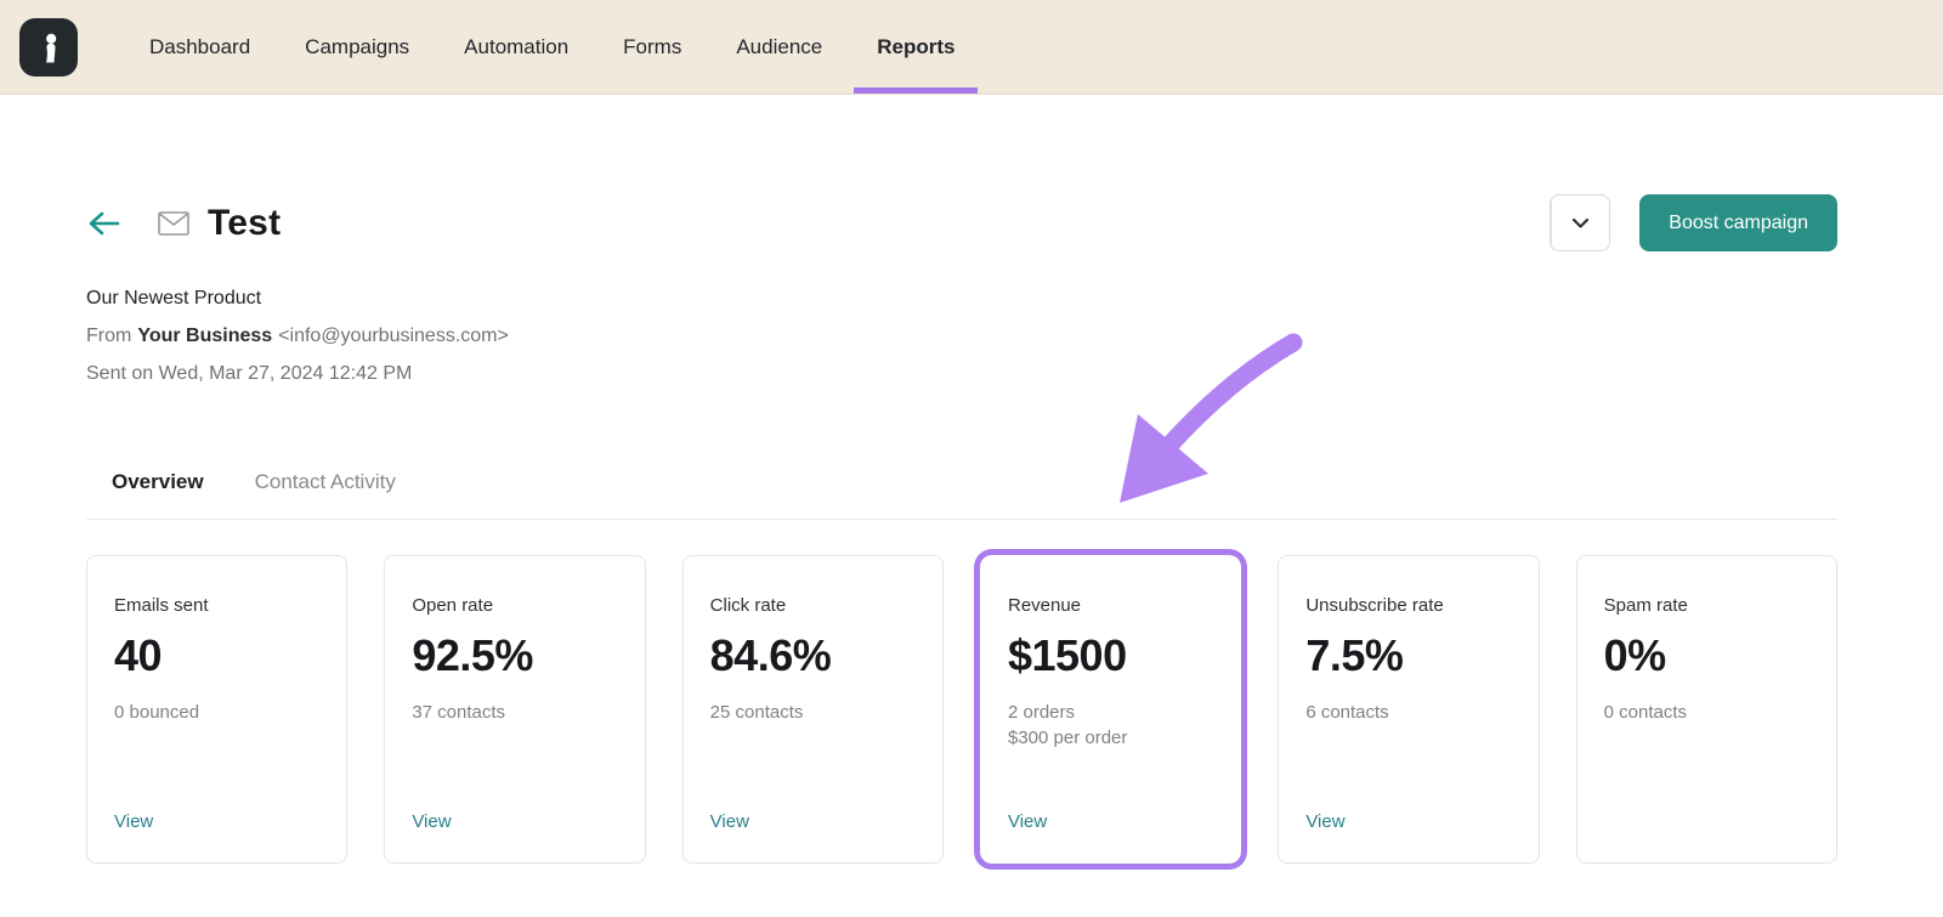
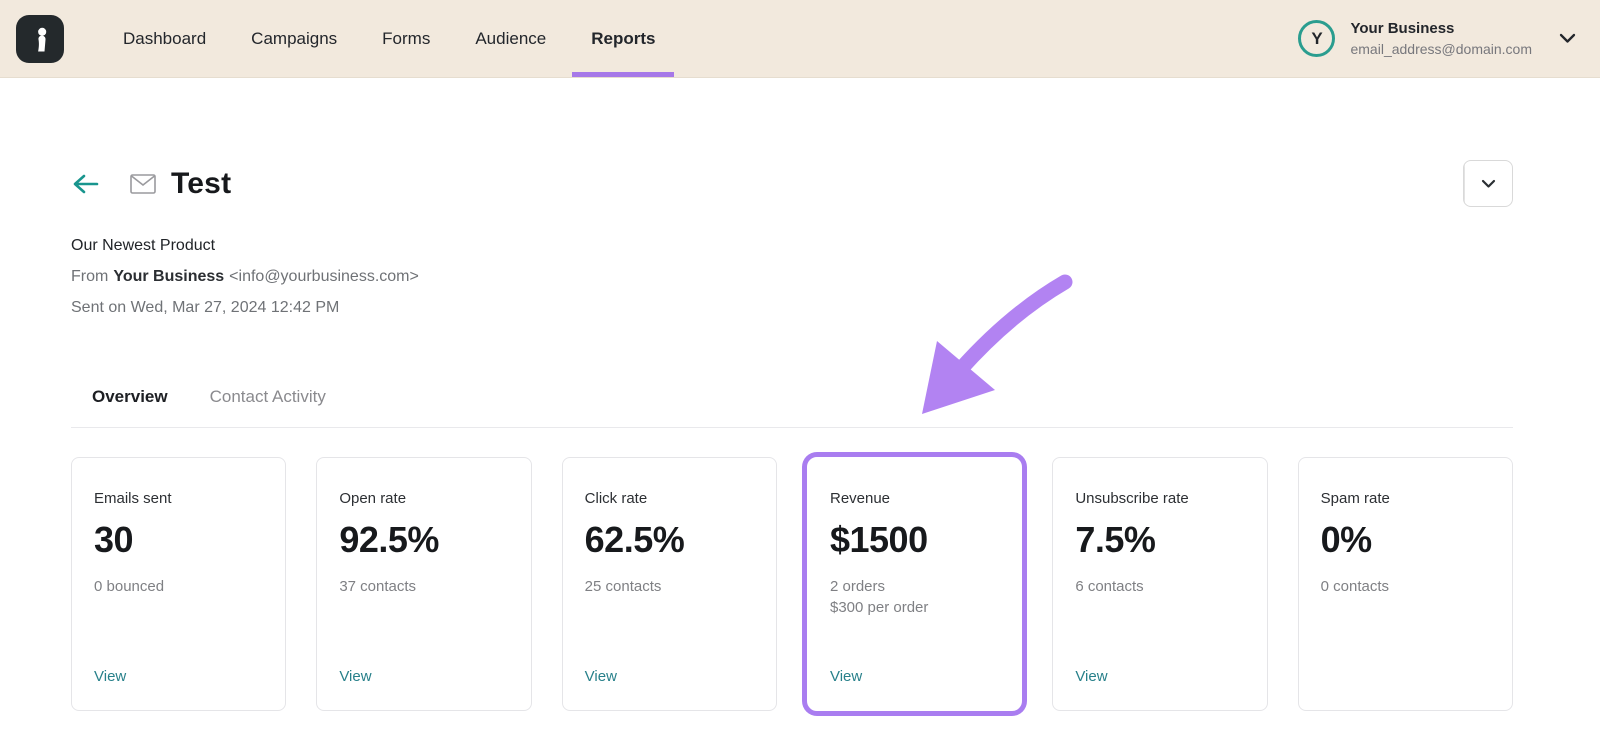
  Dashboard
  Campaigns
- Automation
  Forms
  Audience
  Reports
+ Y
+ Your Business
+ email_address@domain.com
  Test
- Boost campaign
  Our Newest Product
  From Your Business <info@yourbusiness.com>
  Sent on Wed, Mar 27, 2024 12:42 PM
  Overview
  Contact Activity
  Emails sent
- 40
+ 30
  0 bounced
  View
  Open rate
  92.5%
  37 contacts
  View
  Click rate
- 84.6%
+ 62.5%
  25 contacts
  View
  Revenue
  $1500
  2 orders
  $300 per order
  View
  Unsubscribe rate
  7.5%
  6 contacts
  View
  Spam rate
  0%
  0 contacts
